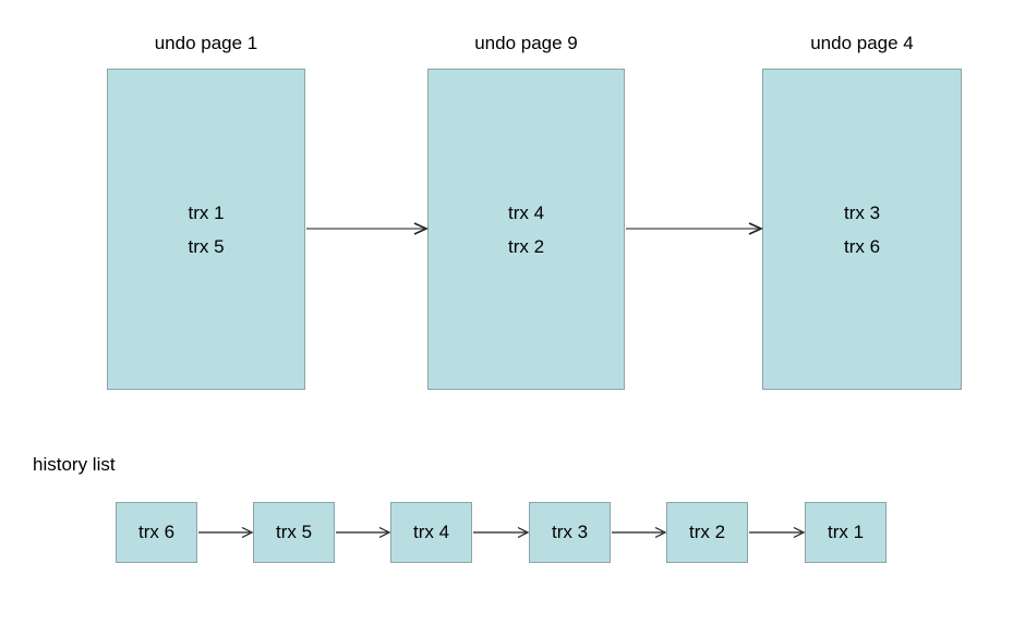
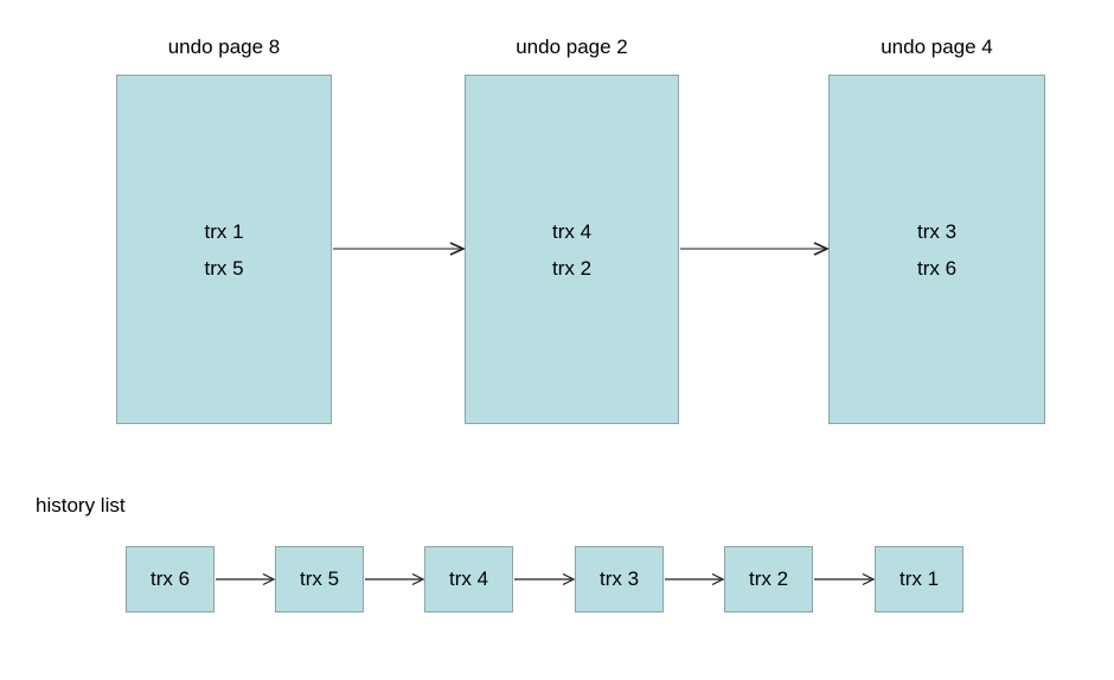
- undo page 1
+ undo page 8
- undo page 9
+ undo page 2
  undo page 4
  trx 1
  trx 5
  trx 4
  trx 2
  trx 3
  trx 6
  history list
  trx 6
  trx 5
  trx 4
  trx 3
  trx 2
  trx 1
